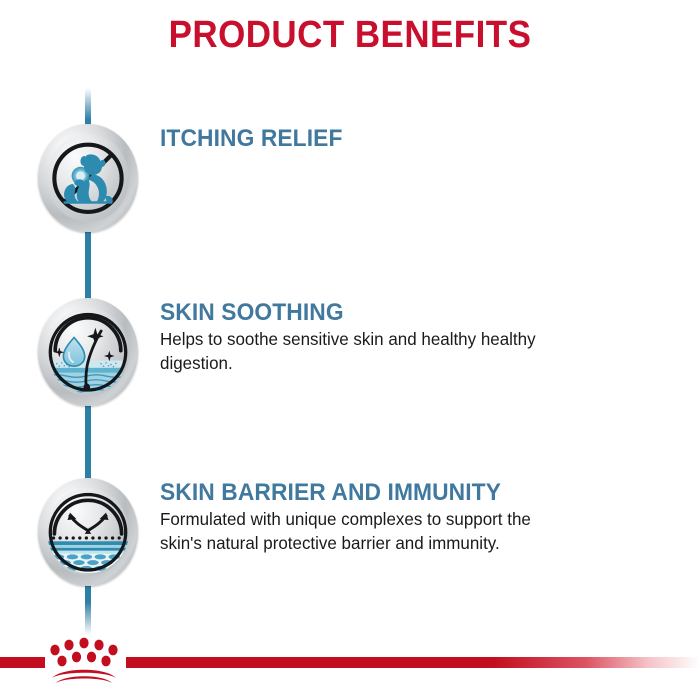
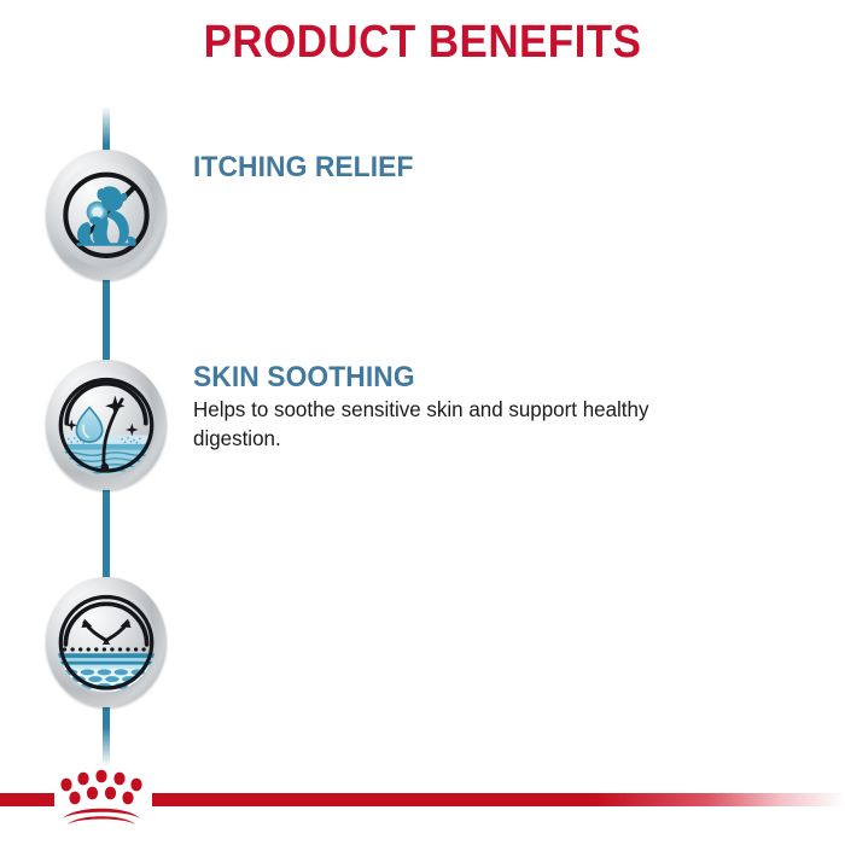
  PRODUCT BENEFITS
  ITCHING RELIEF
  SKIN SOOTHING
- Helps to soothe sensitive skin and healthy healthy digestion.
+ Helps to soothe sensitive skin and support healthy digestion.
- SKIN BARRIER AND IMMUNITY
- Formulated with unique complexes to support the skin's natural protective barrier and immunity.
